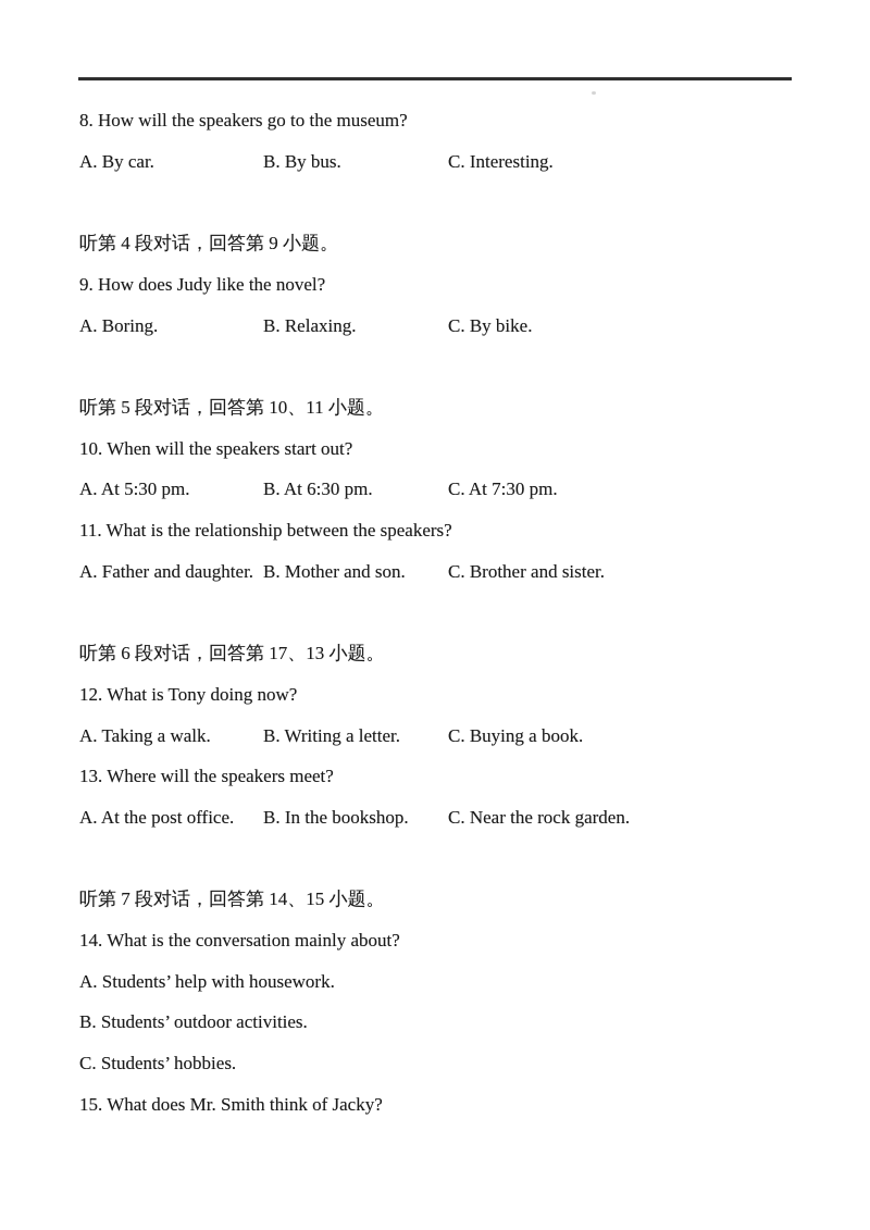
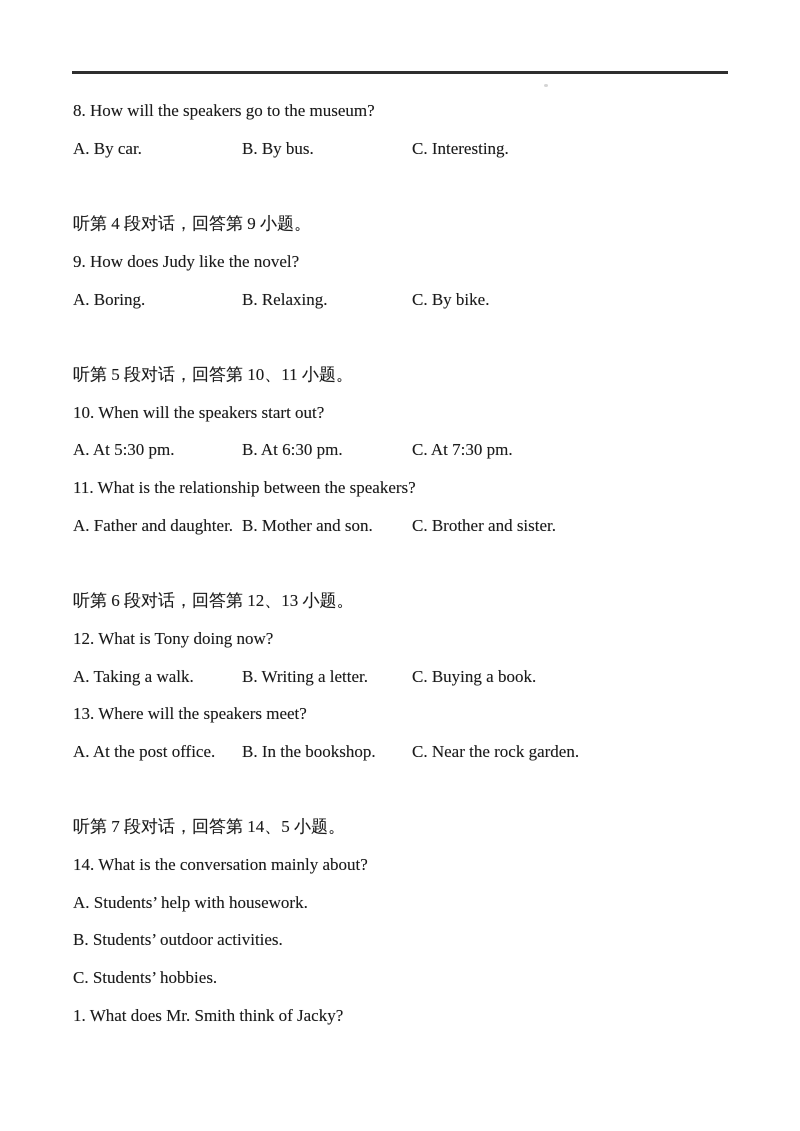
  8. How will the speakers go to the museum?
  A. By car. B. By bus. C. Interesting.
  听第 4 段对话，回答第 9 小题。
  9. How does Judy like the novel?
  A. Boring. B. Relaxing. C. By bike.
  听第 5 段对话，回答第 10、11 小题。
  10. When will the speakers start out?
  A. At 5:30 pm. B. At 6:30 pm. C. At 7:30 pm.
  11. What is the relationship between the speakers?
  A. Father and daughter. B. Mother and son. C. Brother and sister.
- 听第 6 段对话，回答第 17、13 小题。
+ 听第 6 段对话，回答第 12、13 小题。
  12. What is Tony doing now?
  A. Taking a walk. B. Writing a letter. C. Buying a book.
  13. Where will the speakers meet?
  A. At the post office. B. In the bookshop. C. Near the rock garden.
- 听第 7 段对话，回答第 14、15 小题。
+ 听第 7 段对话，回答第 14、5 小题。
  14. What is the conversation mainly about?
  A. Students’ help with housework.
  B. Students’ outdoor activities.
  C. Students’ hobbies.
- 15. What does Mr. Smith think of Jacky?
+ 1. What does Mr. Smith think of Jacky?
